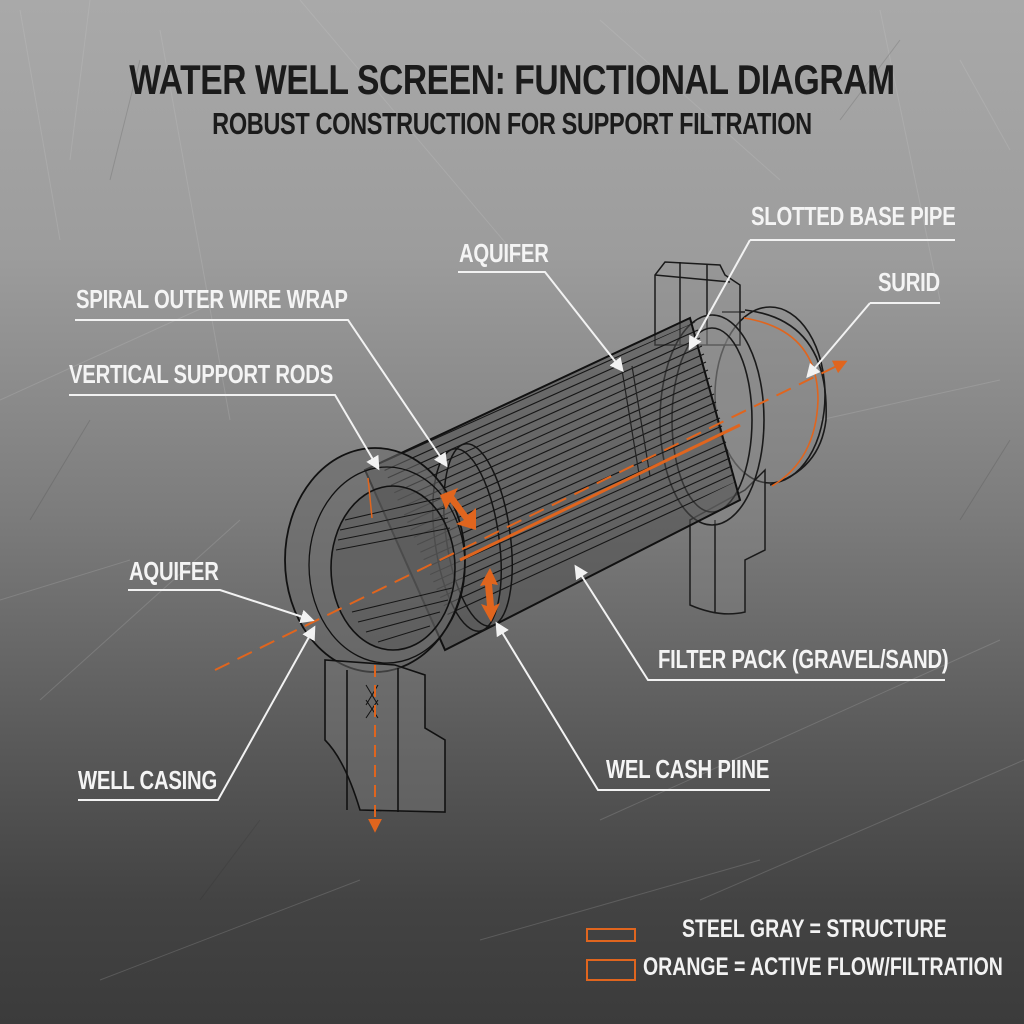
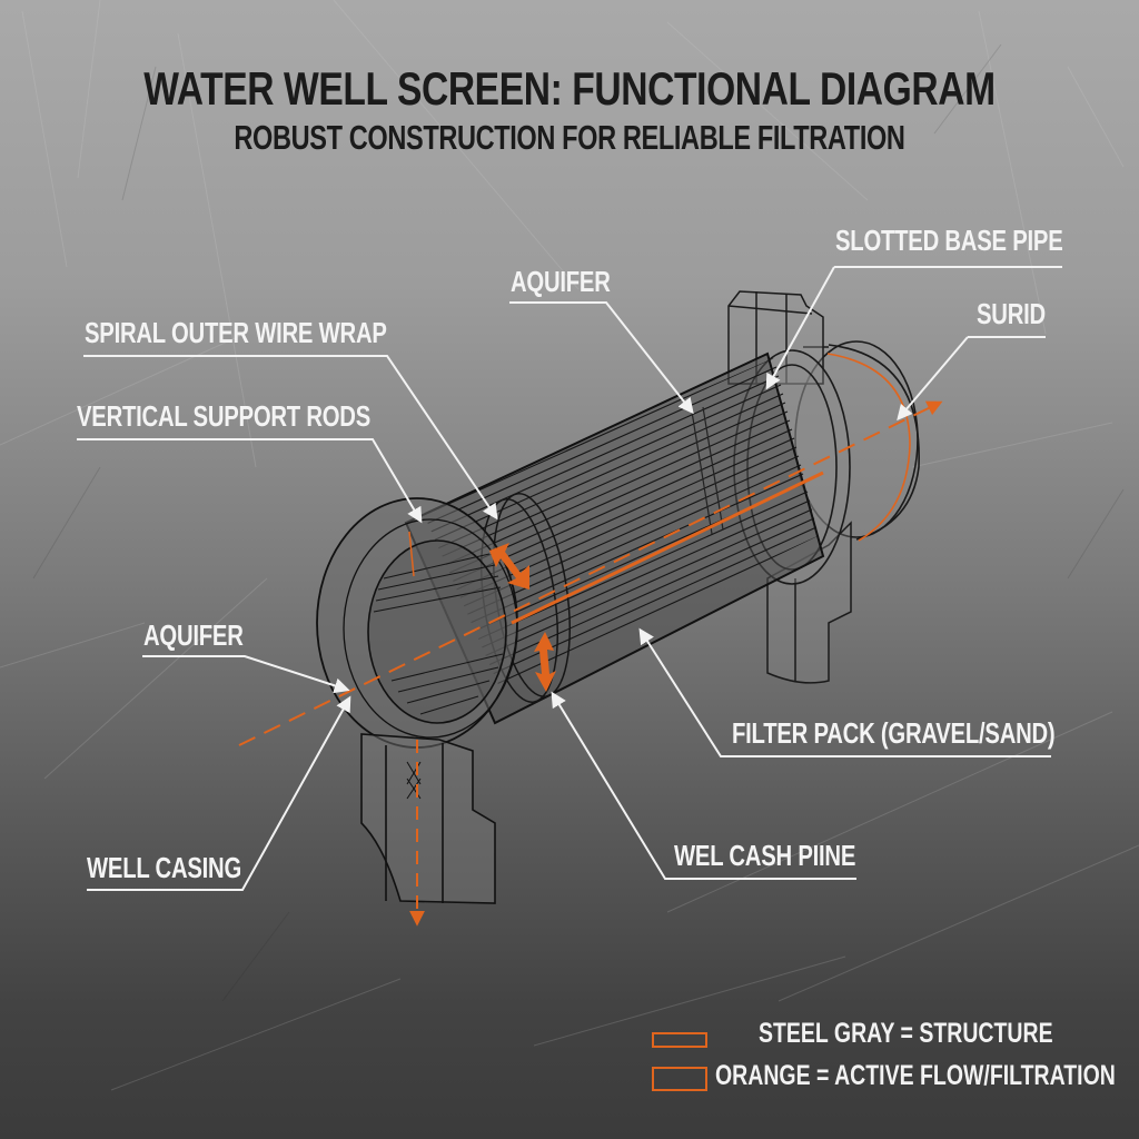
  WATER WELL SCREEN: FUNCTIONAL DIAGRAM
- ROBUST CONSTRUCTION FOR SUPPORT FILTRATION
+ ROBUST CONSTRUCTION FOR RELIABLE FILTRATION
  SLOTTED BASE PIPE
  AQUIFER
  SURID
  SPIRAL OUTER WIRE WRAP
  VERTICAL SUPPORT RODS
  AQUIFER
  FILTER PACK (GRAVEL/SAND)
  WELL CASING
  WEL CASH PIINE
  STEEL GRAY = STRUCTURE
  ORANGE = ACTIVE FLOW/FILTRATION
